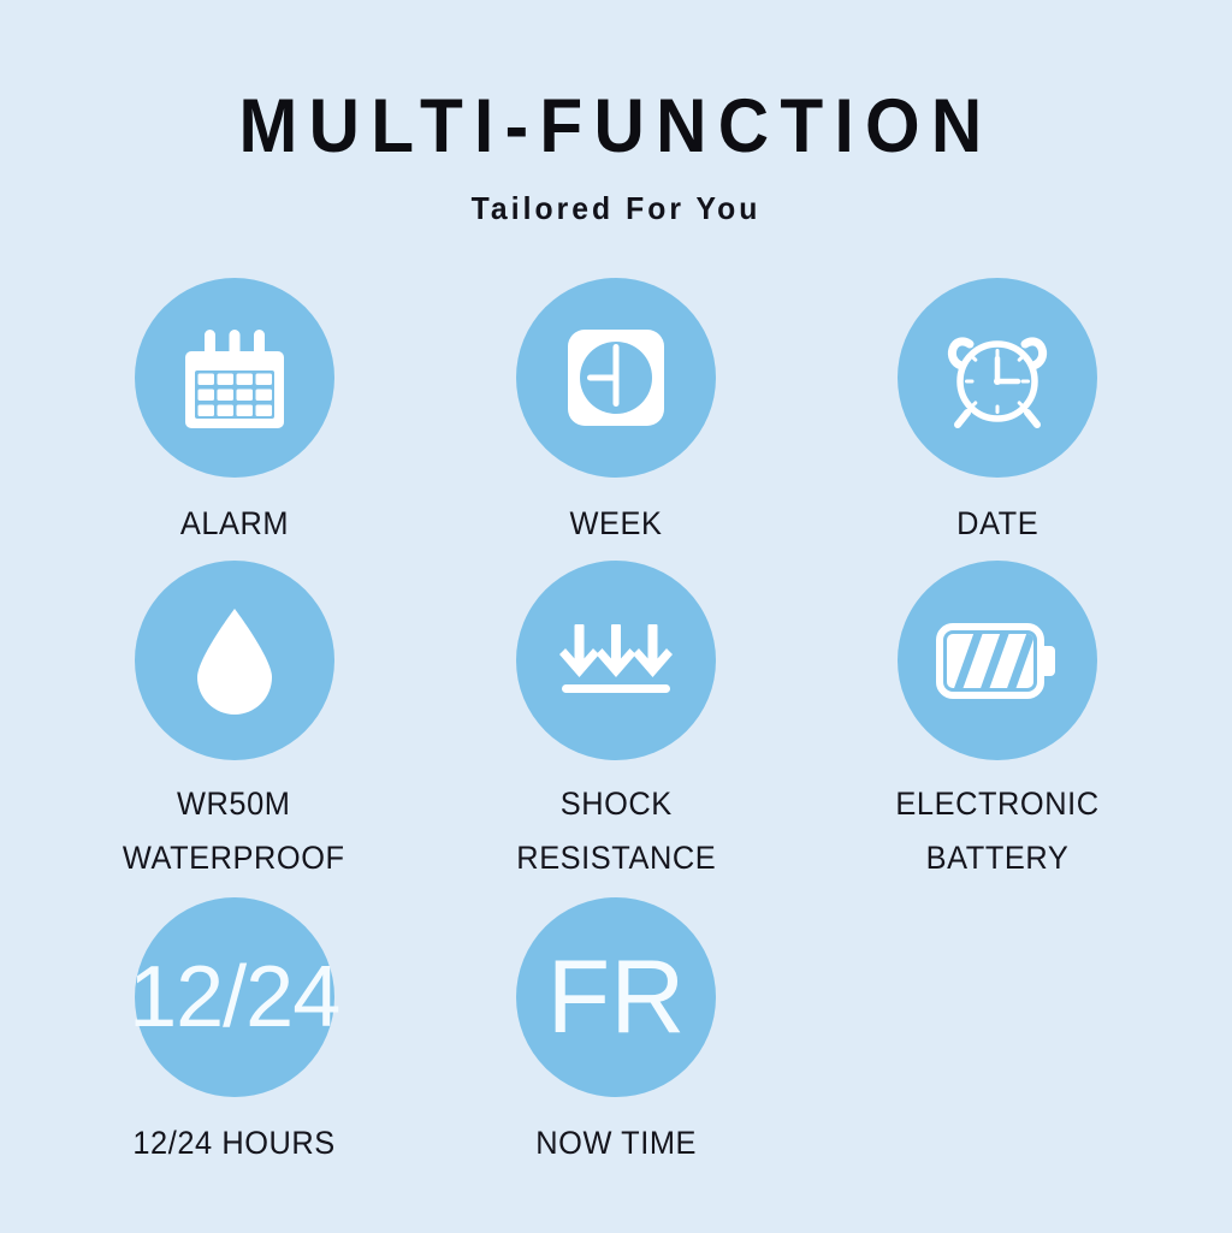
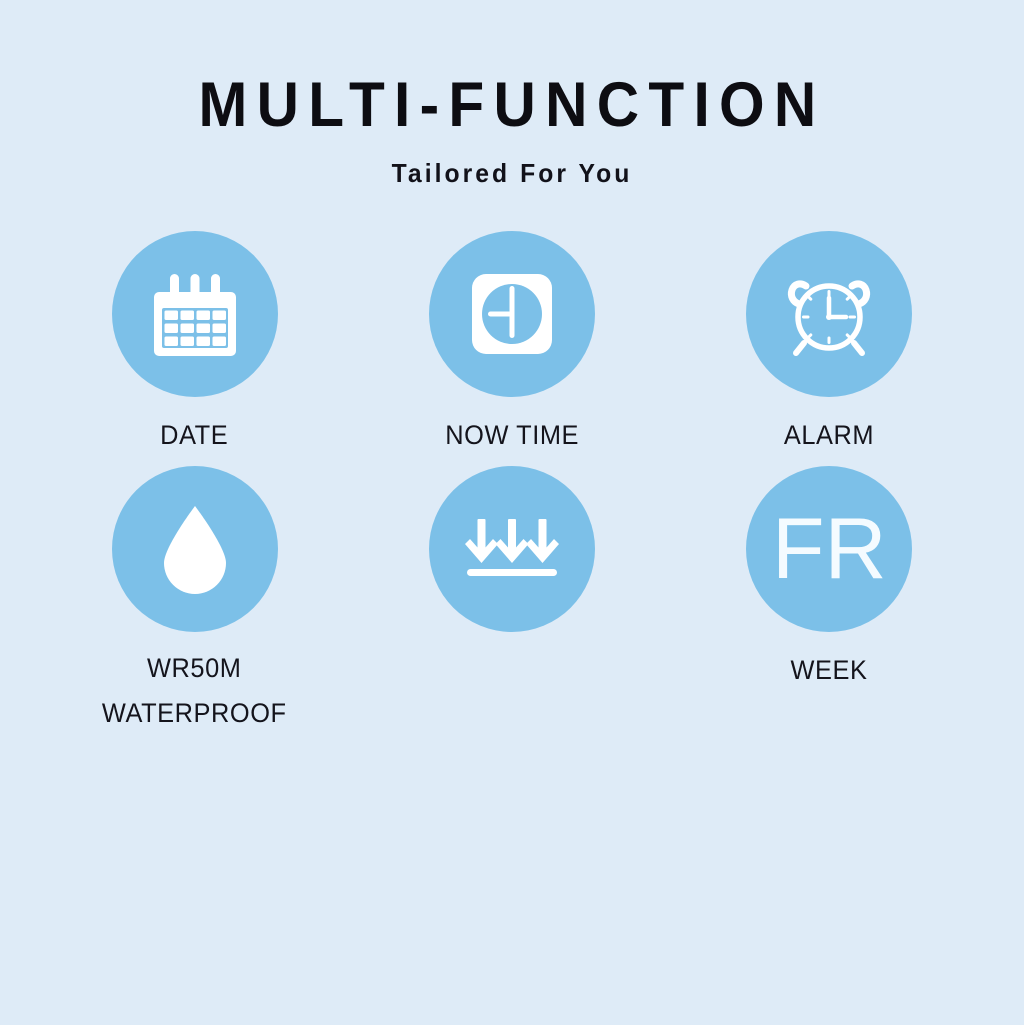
  MULTI-FUNCTION
  Tailored For You
- ALARM
+ DATE
- WEEK
+ NOW TIME
- DATE
+ ALARM
  WR50M
  WATERPROOF
- SHOCK
- RESISTANCE
- ELECTRONIC
- BATTERY
- 12/24
- 12/24 HOURS
  FR
- NOW TIME
+ WEEK
